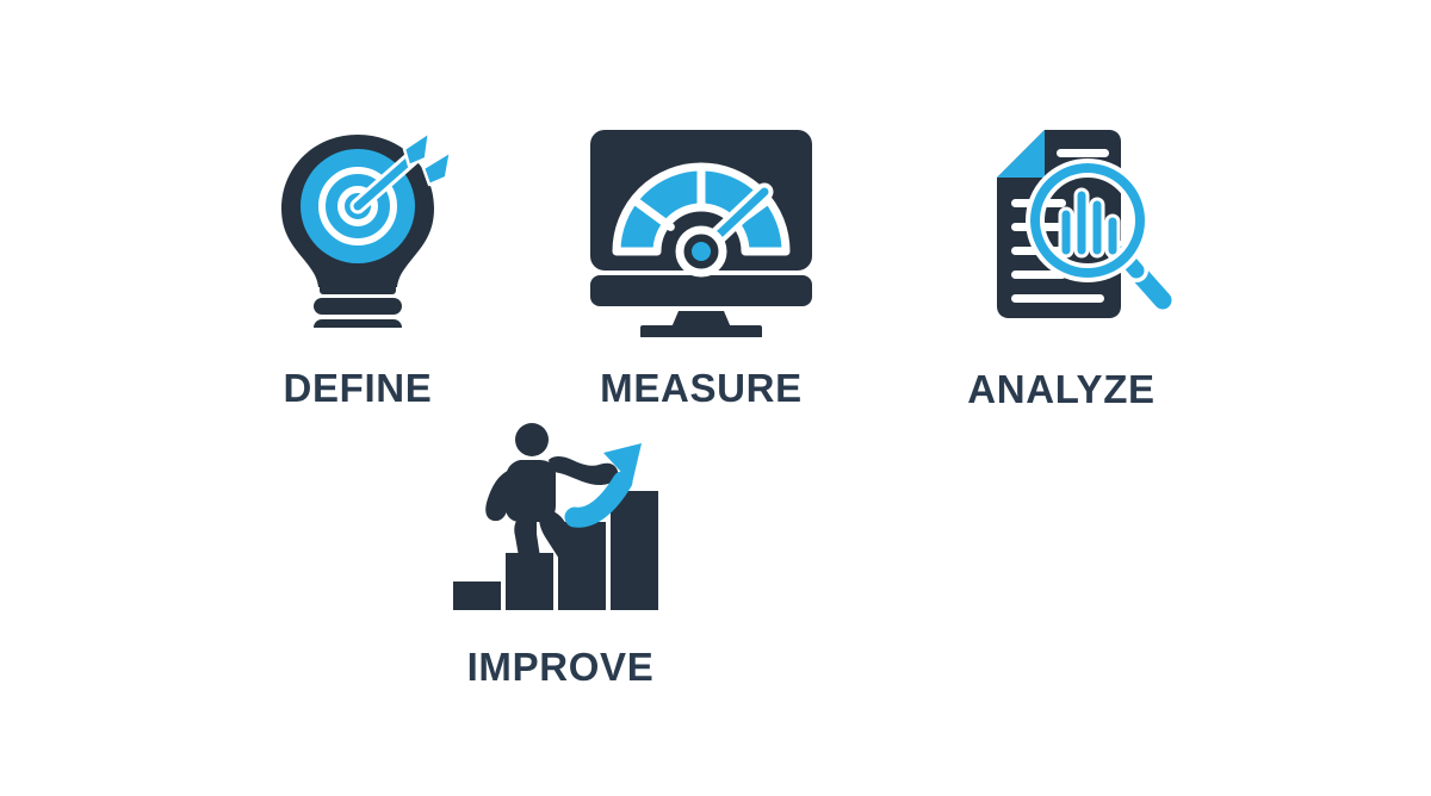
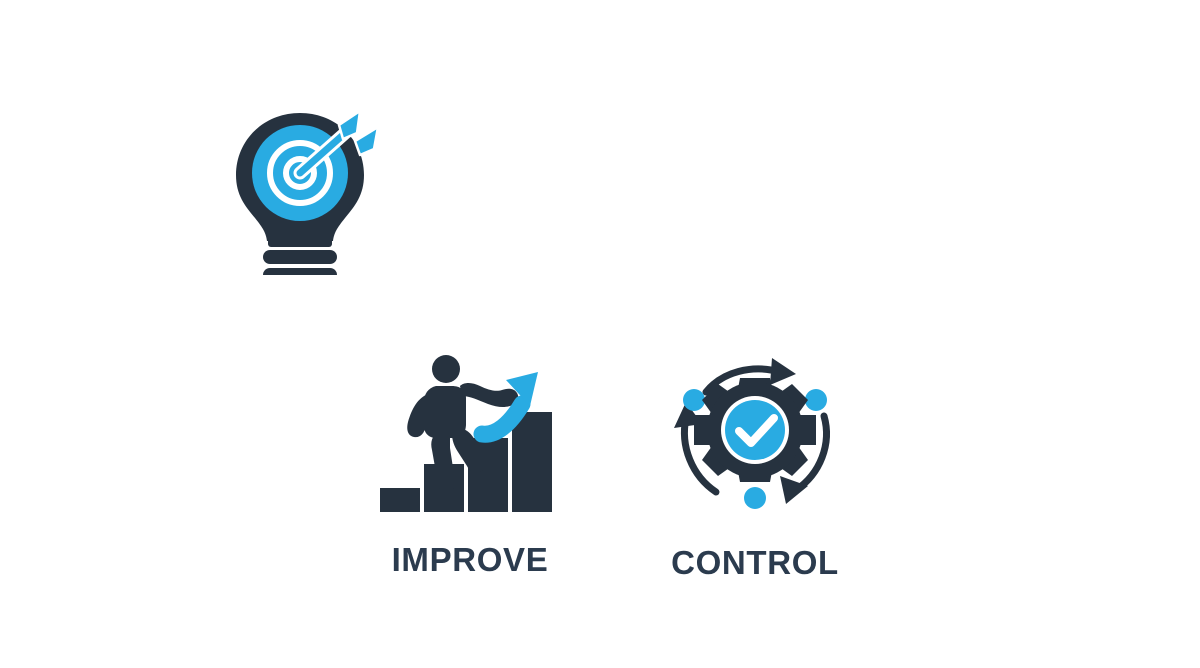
- DEFINE
- MEASURE
- ANALYZE
  IMPROVE
+ CONTROL
